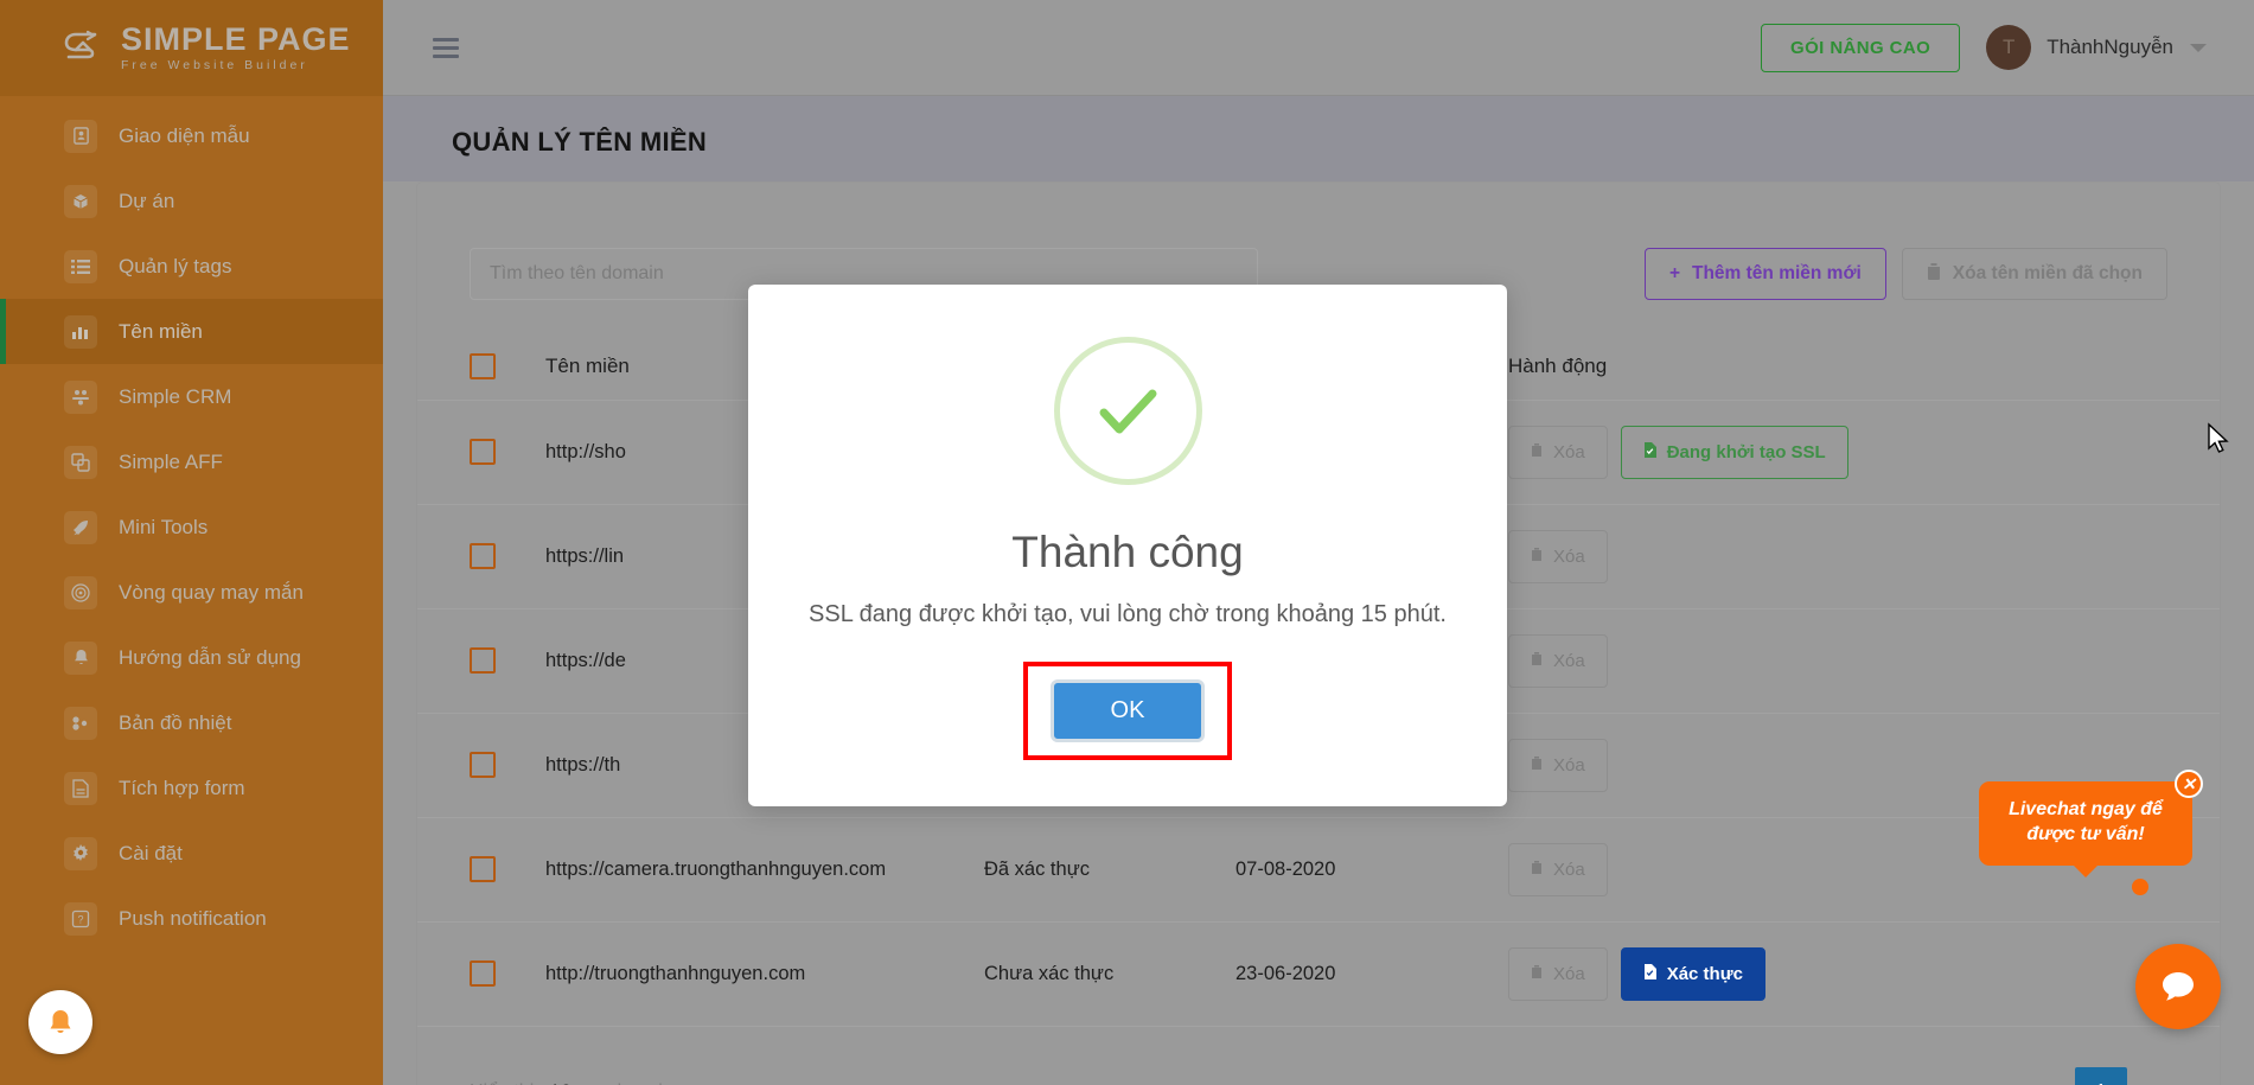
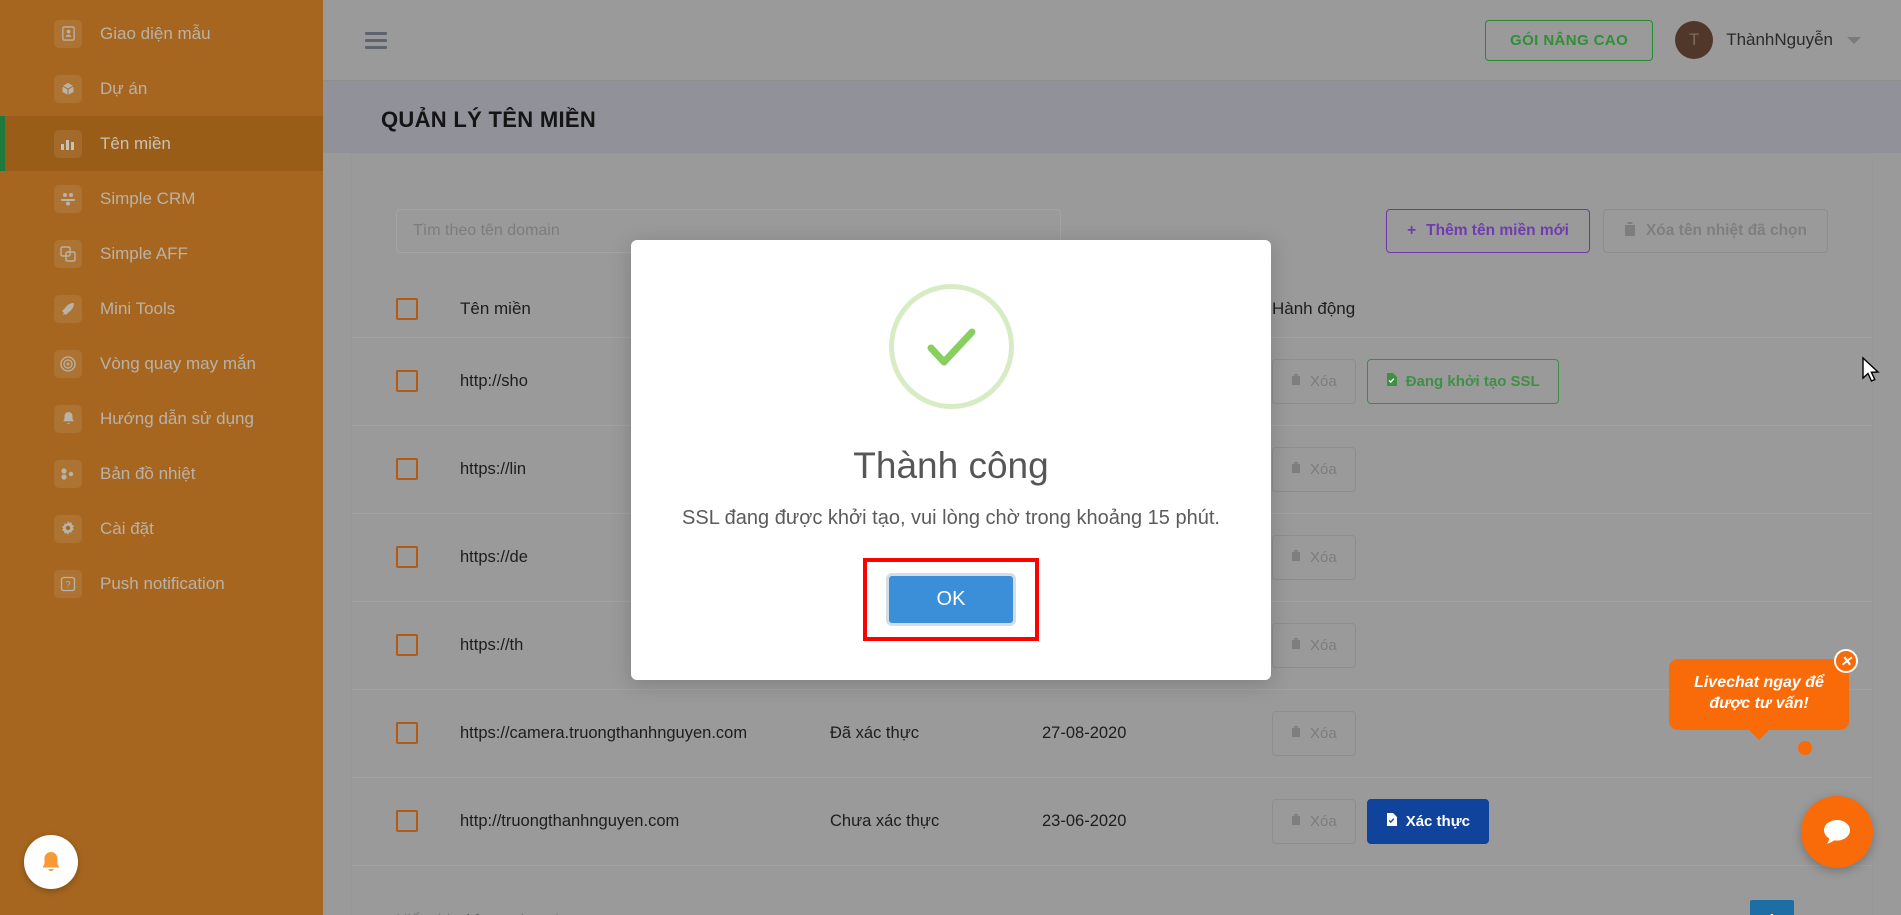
- SIMPLE PAGE
- Free Website Builder
  Giao diện mẫu
  Dự án
- Quản lý tags
  Tên miền
  Simple CRM
  Simple AFF
  Mini Tools
  Vòng quay may mắn
  Hướng dẫn sử dụng
  Bản đồ nhiệt
- Tích hợp form
  Cài đặt
  ?
  Push notification
  GÓI NÂNG CAO
  T
  ThànhNguyễn
  QUẢN LÝ TÊN MIỀN
  Tìm theo tên domain
  +
  Thêm tên miền mới
- Xóa tên miền đã chọn
+ Xóa tên nhiệt đã chọn
  	http://sho			Xóa Đang khởi tạo SSL
  	https://lin			Xóa
  	https://de			Xóa
  	https://th			Xóa
- 	https://camera.truongthanhnguyen.com	Đã xác thực	07-08-2020	Xóa
+ 	https://camera.truongthanhnguyen.com	Đã xác thực	27-08-2020	Xóa
  	http://truongthanhnguyen.com	Chưa xác thực	23-06-2020	Xóa Xác thực
  Thành công
  SSL đang được khởi tạo, vui lòng chờ trong khoảng 15 phút.
  OK
  Livechat ngay để được tư vấn!
  ✕
